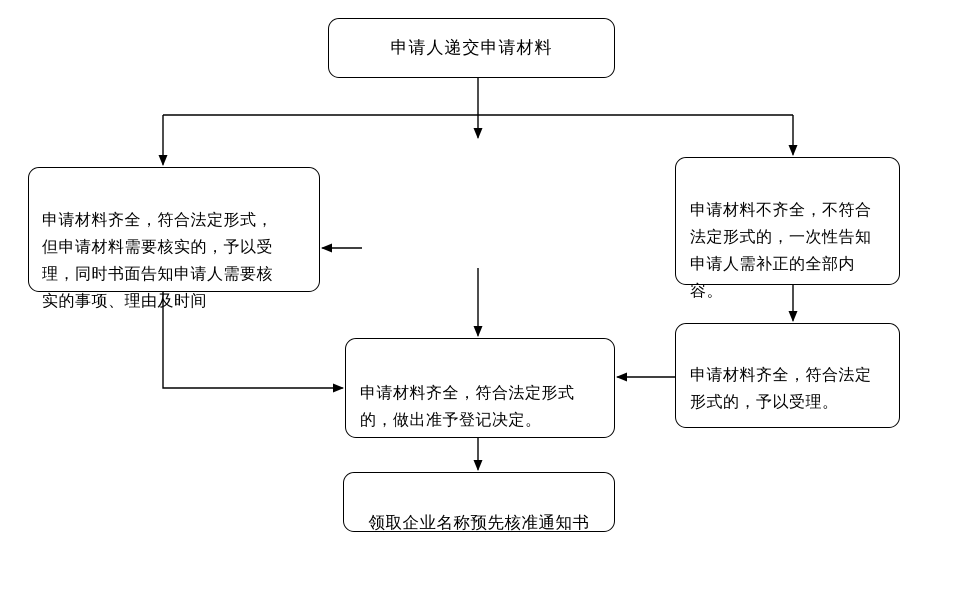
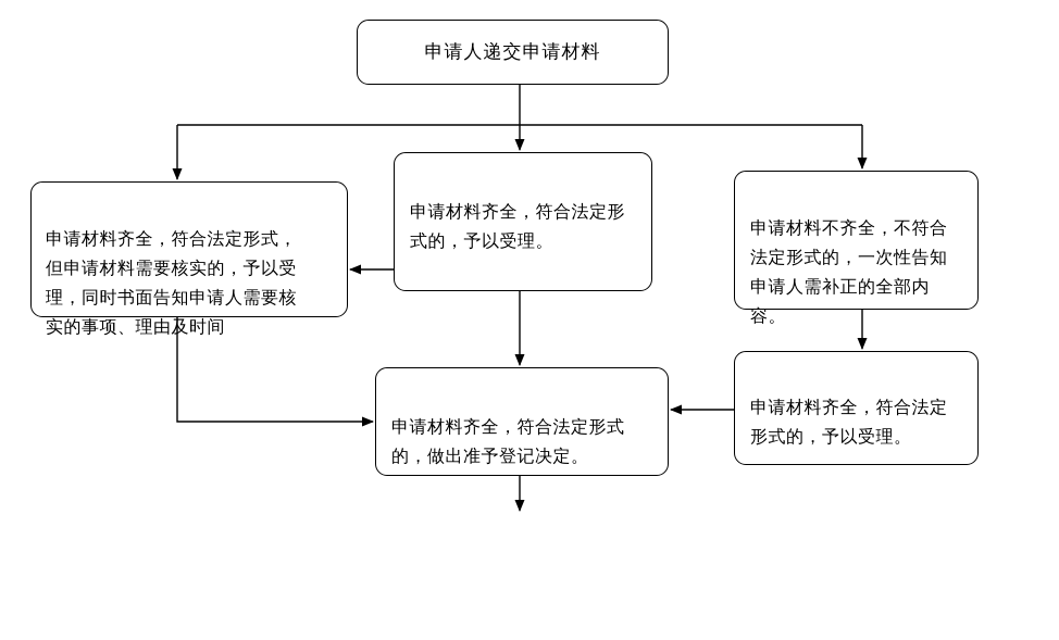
  申请人递交申请材料
  申请材料齐全，符合法定形式，
  但申请材料需要核实的，予以受
  理，同时书面告知申请人需要核
  实的事项、理由及时间
+ 申请材料齐全，符合法定形
+ 式的，予以受理。
  申请材料不齐全，不符合
  法定形式的，一次性告知
  申请人需补正的全部内
  容。
  申请材料齐全，符合法定
  形式的，予以受理。
  申请材料齐全，符合法定形式
  的，做出准予登记决定。
- 领取企业名称预先核准通知书
